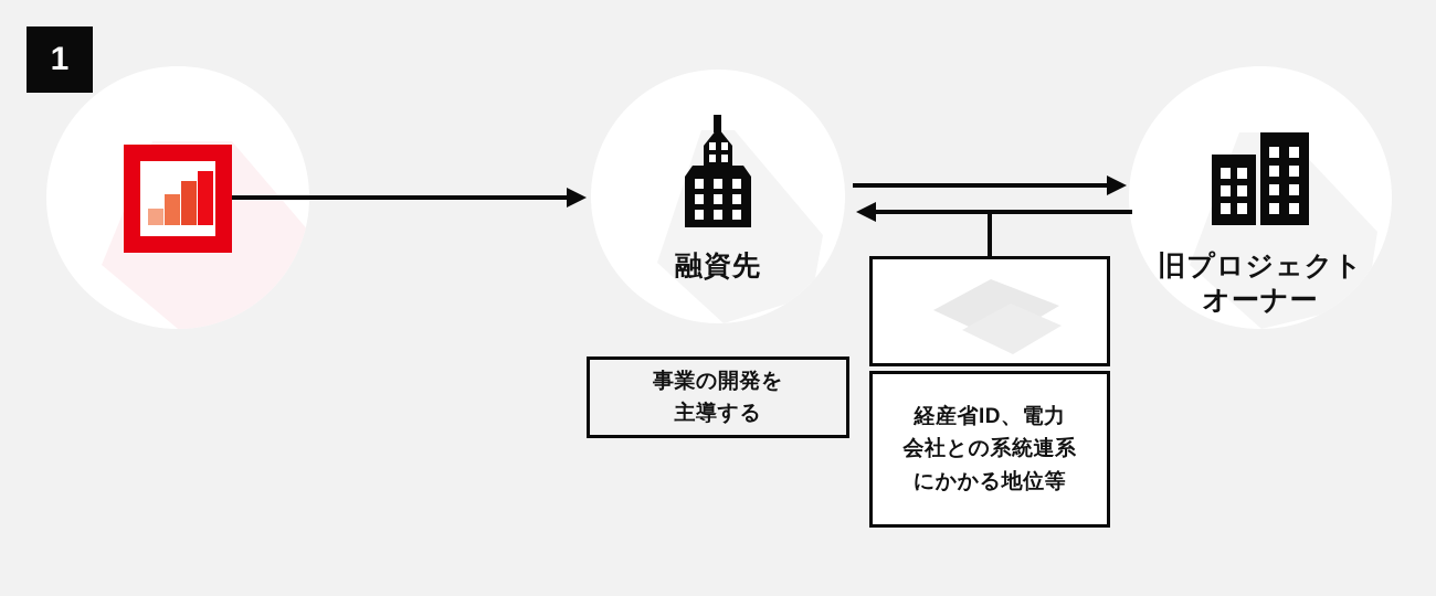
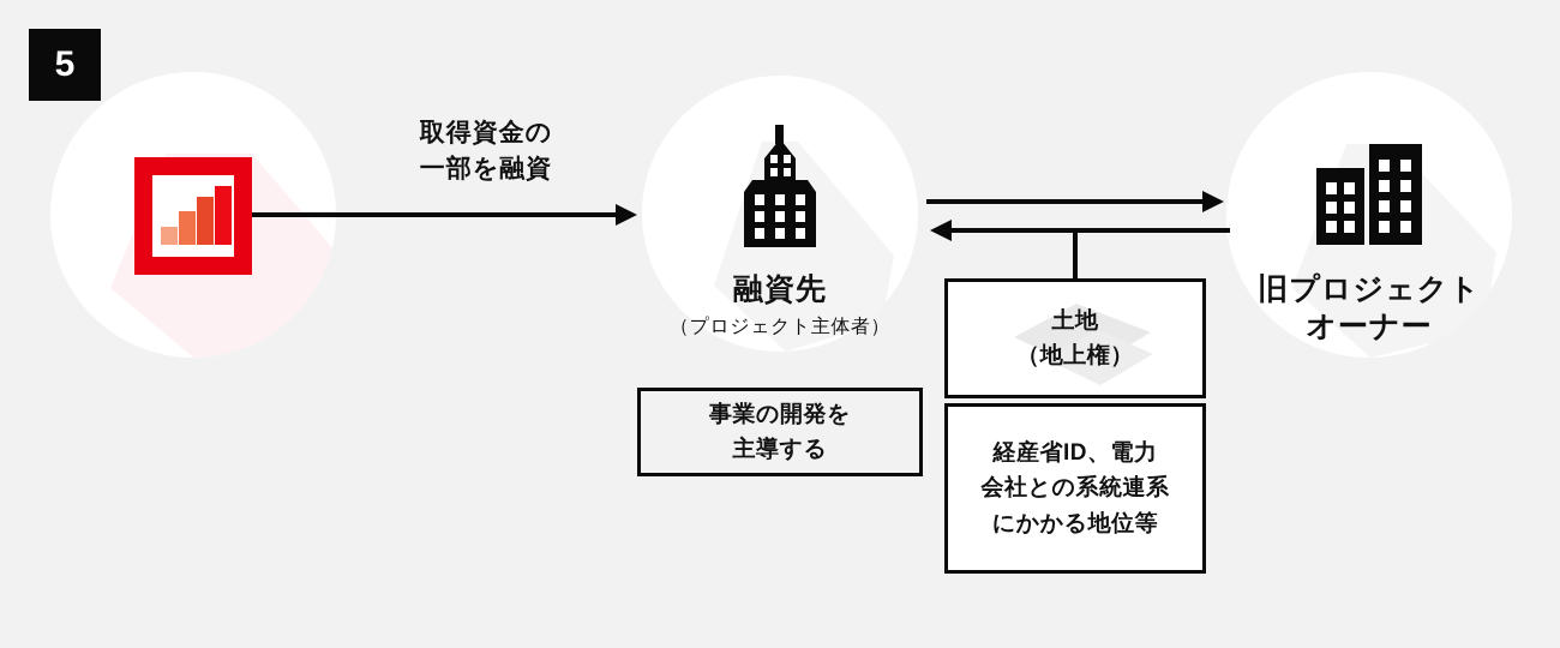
- 1
+ 5
+ 取得資金の
+ 一部を融資
  融資先
+ （プロジェクト主体者）
  旧プロジェクト
  オーナー
  事業の開発を
  主導する
+ 土地
+ （地上権）
  経産省ID、電力
  会社との系統連系
  にかかる地位等
